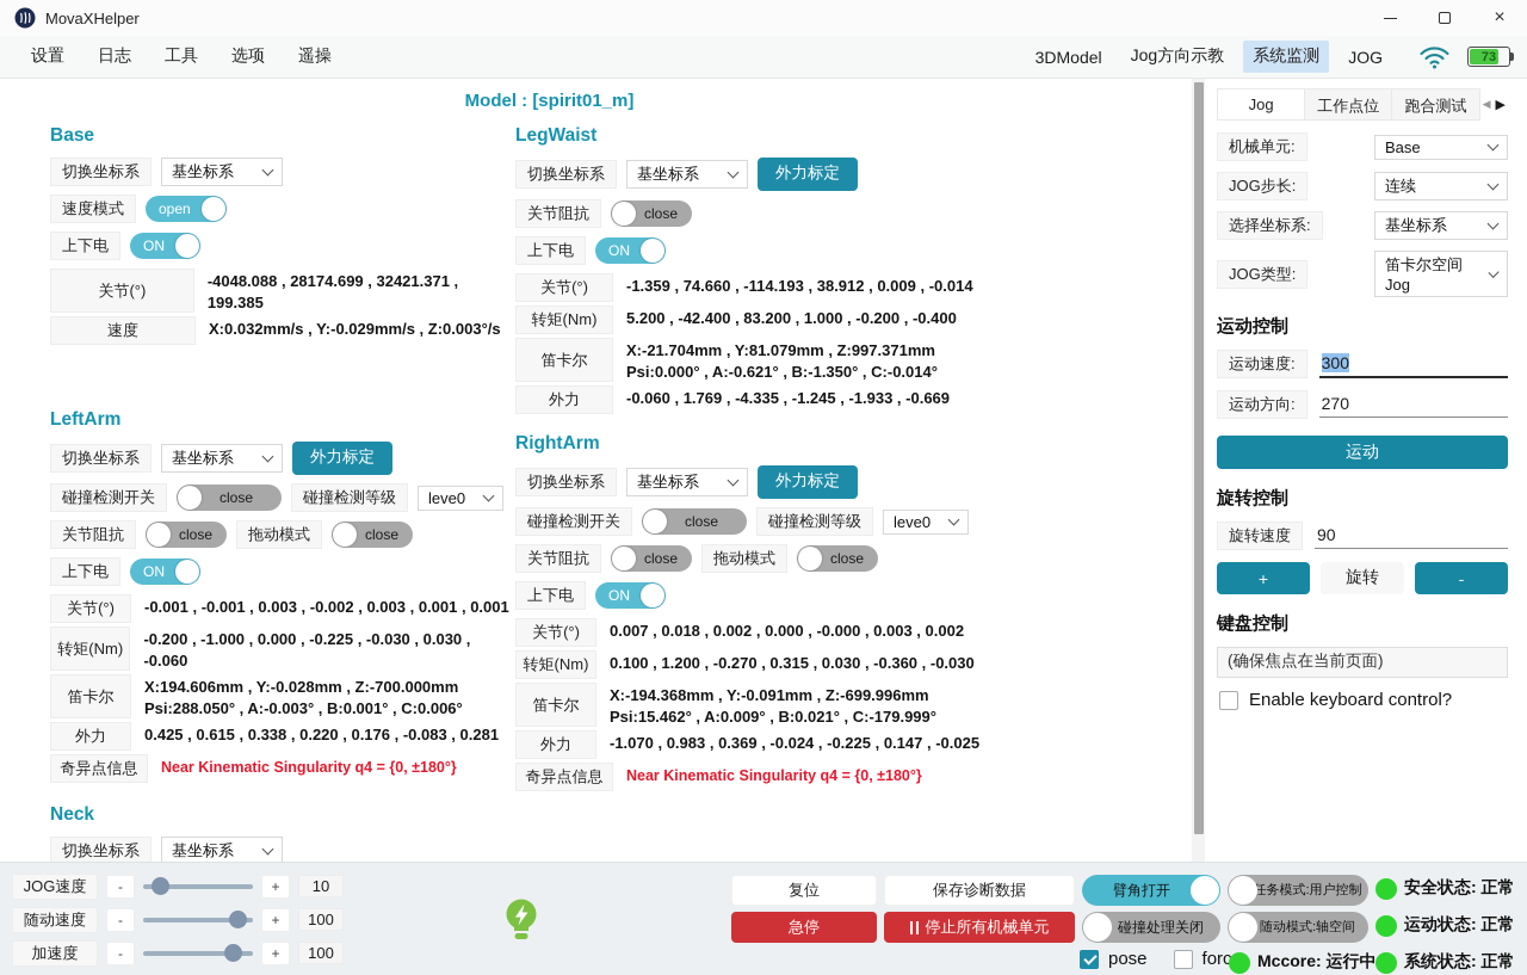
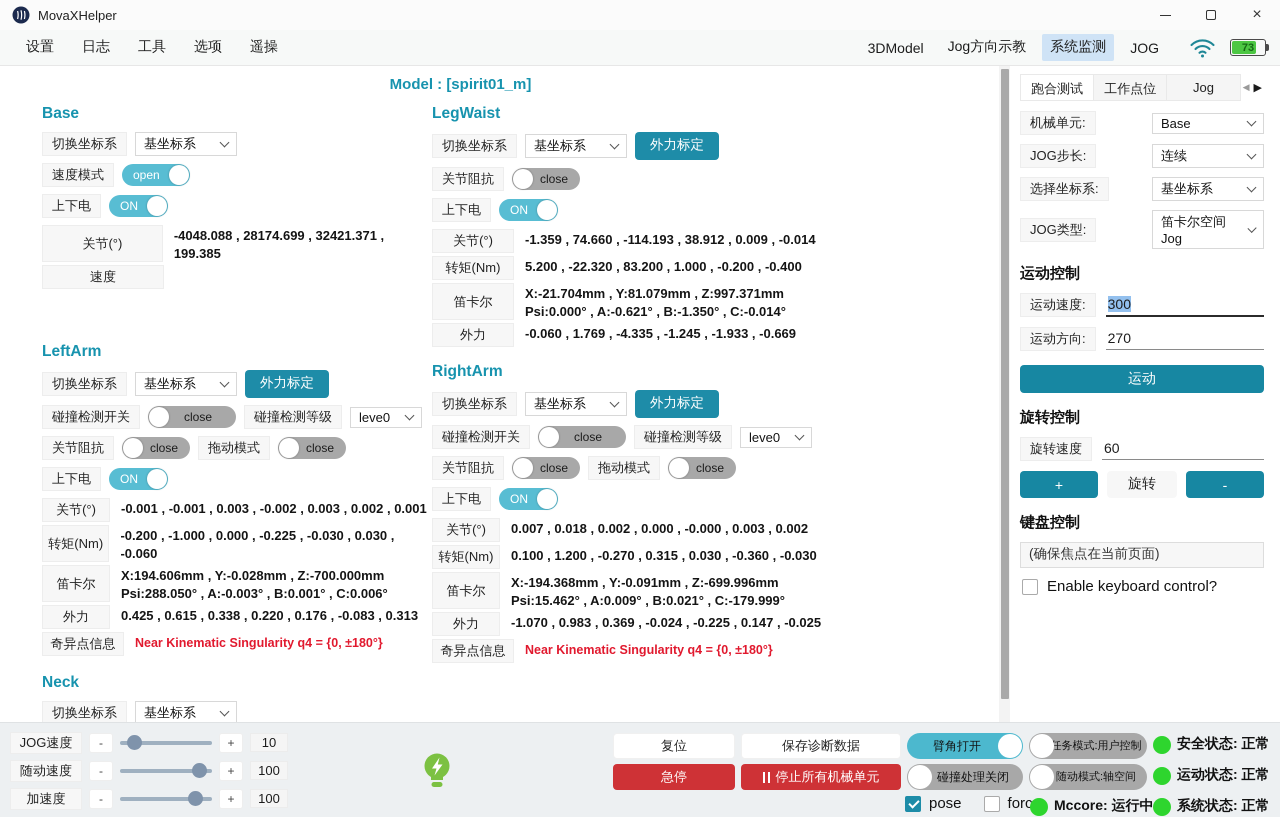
  MovaXHelper
  ×
  设置
  日志
  工具
  选项
  遥操
  3DModel
  Jog方向示教
  系统监测
  JOG
  73
  Model : [spirit01_m]
  Base
  切换坐标系
  基坐标系
  速度模式
  open
  上下电
  ON
  关节(°)
  -4048.088 , 28174.699 , 32421.371 , 199.385
  速度
- X:0.032mm/s , Y:-0.029mm/s , Z:0.003°/s
  LeftArm
  切换坐标系
  基坐标系
  外力标定
  碰撞检测开关
  close
  碰撞检测等级
  leve0
  关节阻抗
  close
  拖动模式
  close
  上下电
  ON
  关节(°)
- -0.001 , -0.001 , 0.003 , -0.002 , 0.003 , 0.001 , 0.001
+ -0.001 , -0.001 , 0.003 , -0.002 , 0.003 , 0.002 , 0.001
  转矩(Nm)
  -0.200 , -1.000 , 0.000 , -0.225 , -0.030 , 0.030 , -0.060
  笛卡尔
  X:194.606mm , Y:-0.028mm , Z:-700.000mm
  Psi:288.050° , A:-0.003° , B:0.001° , C:0.006°
  外力
- 0.425 , 0.615 , 0.338 , 0.220 , 0.176 , -0.083 , 0.281
+ 0.425 , 0.615 , 0.338 , 0.220 , 0.176 , -0.083 , 0.313
  奇异点信息
  Near Kinematic Singularity q4 = {0, ±180°}
  Neck
  切换坐标系
  基坐标系
  LegWaist
  切换坐标系
  基坐标系
  外力标定
  关节阻抗
  close
  上下电
  ON
  关节(°)
  -1.359 , 74.660 , -114.193 , 38.912 , 0.009 , -0.014
  转矩(Nm)
- 5.200 , -42.400 , 83.200 , 1.000 , -0.200 , -0.400
+ 5.200 , -22.320 , 83.200 , 1.000 , -0.200 , -0.400
  笛卡尔
  X:-21.704mm , Y:81.079mm , Z:997.371mm
  Psi:0.000° , A:-0.621° , B:-1.350° , C:-0.014°
  外力
  -0.060 , 1.769 , -4.335 , -1.245 , -1.933 , -0.669
  RightArm
  切换坐标系
  基坐标系
  外力标定
  碰撞检测开关
  close
  碰撞检测等级
  leve0
  关节阻抗
  close
  拖动模式
  close
  上下电
  ON
  关节(°)
  0.007 , 0.018 , 0.002 , 0.000 , -0.000 , 0.003 , 0.002
  转矩(Nm)
  0.100 , 1.200 , -0.270 , 0.315 , 0.030 , -0.360 , -0.030
  笛卡尔
  X:-194.368mm , Y:-0.091mm , Z:-699.996mm
  Psi:15.462° , A:0.009° , B:0.021° , C:-179.999°
  外力
  -1.070 , 0.983 , 0.369 , -0.024 , -0.225 , 0.147 , -0.025
  奇异点信息
  Near Kinematic Singularity q4 = {0, ±180°}
- Jog
+ 跑合测试
  工作点位
- 跑合测试
+ Jog
  ◀
  ▶
  机械单元:
  Base
  JOG步长:
  连续
  选择坐标系:
  基坐标系
  JOG类型:
  笛卡尔空间Jog
  运动控制
  运动速度:
  300
  运动方向:
  270
  运动
  旋转控制
  旋转速度
- 90
+ 60
  +
  旋转
  -
  键盘控制
  (确保焦点在当前页面)
  Enable keyboard control?
  JOG速度
  -
  +
  10
  随动速度
  -
  +
  100
  加速度
  -
  +
  100
  复位
  保存诊断数据
  急停
  停止所有机械单元
  臂角打开
  碰撞处理关闭
  任务模式:用户控制
  随动模式:轴空间
  pose
  forc
  Mccore: 运行中
  安全状态: 正常
  运动状态: 正常
  系统状态: 正常
